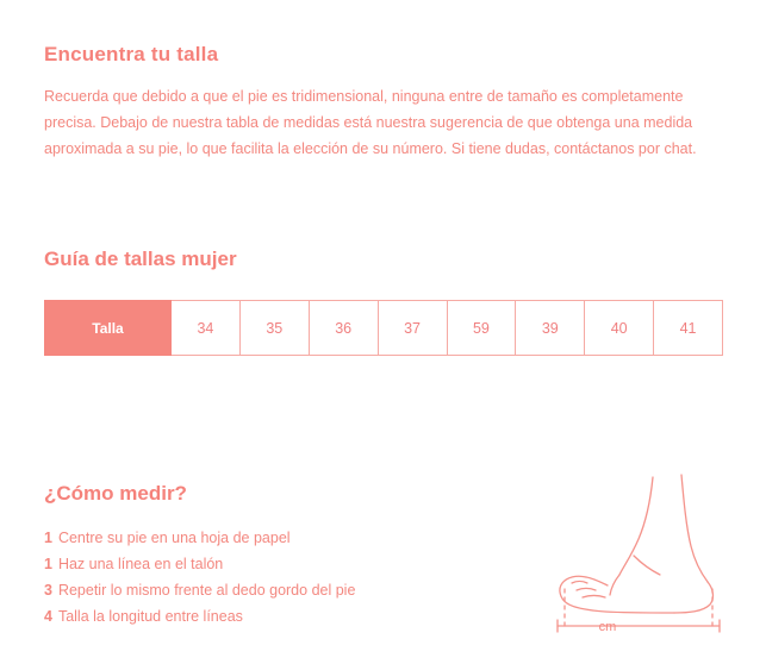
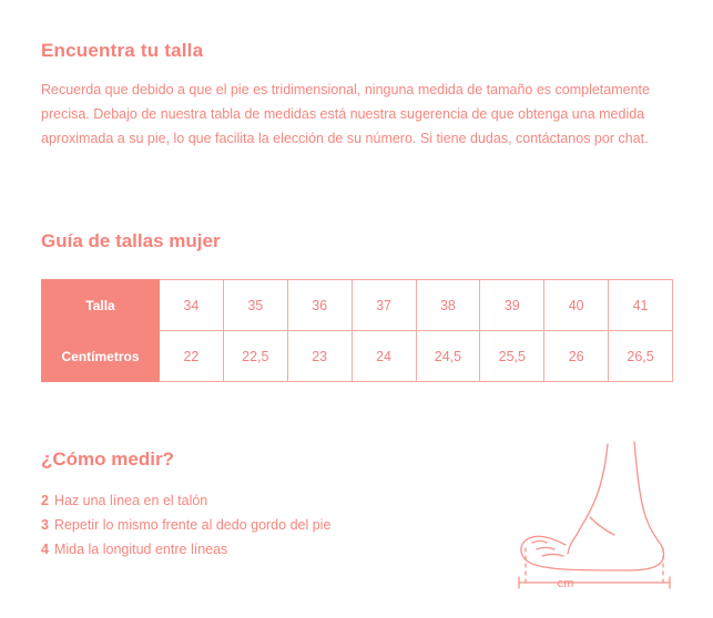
  Encuentra tu talla
- Recuerda que debido a que el pie es tridimensional, ninguna entre de tamaño es completamente precisa. Debajo de nuestra tabla de medidas está nuestra sugerencia de que obtenga una medida aproximada a su pie, lo que facilita la elección de su número. Si tiene dudas, contáctanos por chat.
+ Recuerda que debido a que el pie es tridimensional, ninguna medida de tamaño es completamente precisa. Debajo de nuestra tabla de medidas está nuestra sugerencia de que obtenga una medida aproximada a su pie, lo que facilita la elección de su número. Si tiene dudas, contáctanos por chat.
  Guía de tallas mujer
- Talla	34	35	36	37	59	39	40	41
+ Talla	34	35	36	37	38	39	40	41
+ Centímetros	22	22,5	23	24	24,5	25,5	26	26,5
  ¿Cómo medir?
- 1 Centre su pie en una hoja de papel
- 1 Haz una línea en el talón
+ 2 Haz una línea en el talón
  3 Repetir lo mismo frente al dedo gordo del pie
- 4 Talla la longitud entre líneas
+ 4 Mida la longitud entre líneas
  cm
